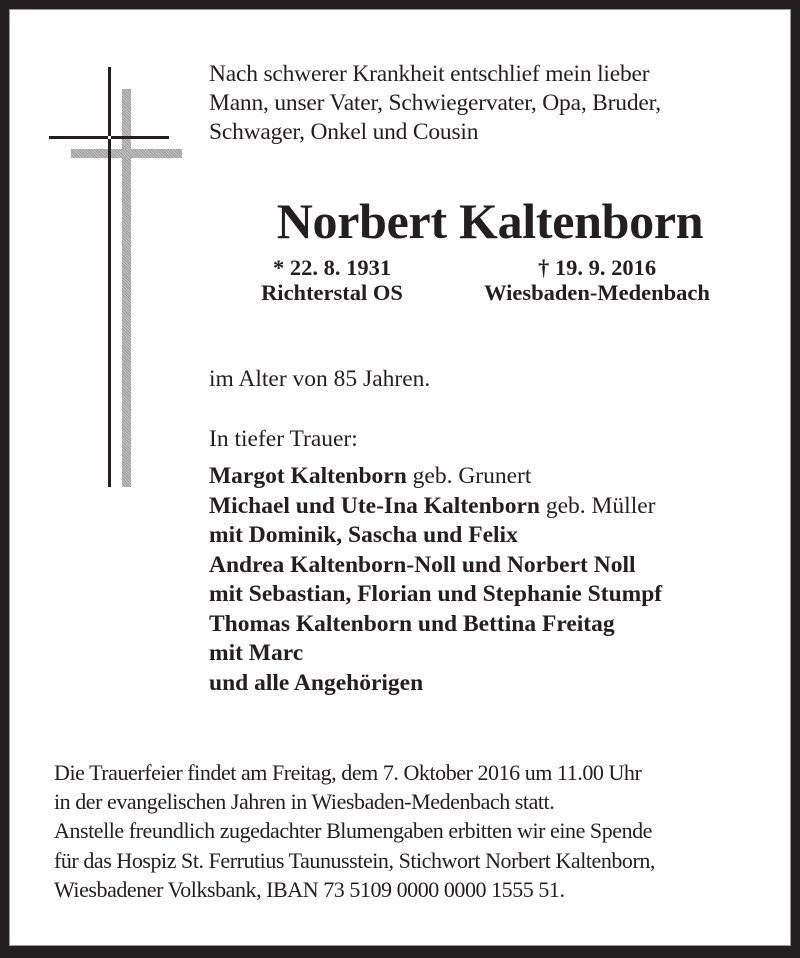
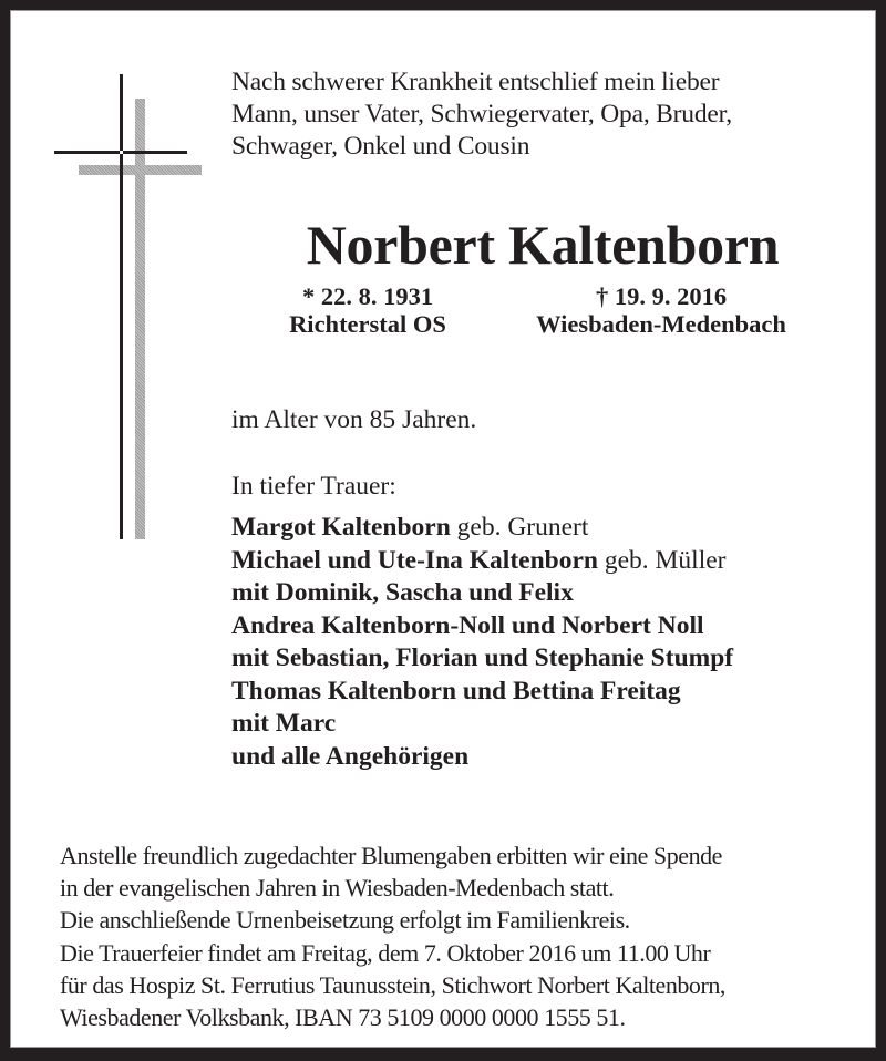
  Nach schwerer Krankheit entschlief mein lieber
  Mann, unser Vater, Schwiegervater, Opa, Bruder,
  Schwager, Onkel und Cousin
  Norbert Kaltenborn
  * 22. 8. 1931
  Richterstal OS
  † 19. 9. 2016
  Wiesbaden-Medenbach
  im Alter von 85 Jahren.
  In tiefer Trauer:
  Margot Kaltenborn geb. Grunert
  Michael und Ute-Ina Kaltenborn geb. Müller
  mit Dominik, Sascha und Felix
  Andrea Kaltenborn-Noll und Norbert Noll
  mit Sebastian, Florian und Stephanie Stumpf
  Thomas Kaltenborn und Bettina Freitag
  mit Marc
  und alle Angehörigen
- Die Trauerfeier findet am Freitag, dem 7. Oktober 2016 um 11.00 Uhr
+ Anstelle freundlich zugedachter Blumengaben erbitten wir eine Spende
  in der evangelischen Jahren in Wiesbaden-Medenbach statt.
+ Die anschließende Urnenbeisetzung erfolgt im Familienkreis.
- Anstelle freundlich zugedachter Blumengaben erbitten wir eine Spende
+ Die Trauerfeier findet am Freitag, dem 7. Oktober 2016 um 11.00 Uhr
  für das Hospiz St. Ferrutius Taunusstein, Stichwort Norbert Kaltenborn,
  Wiesbadener Volksbank, IBAN 73 5109 0000 0000 1555 51.
